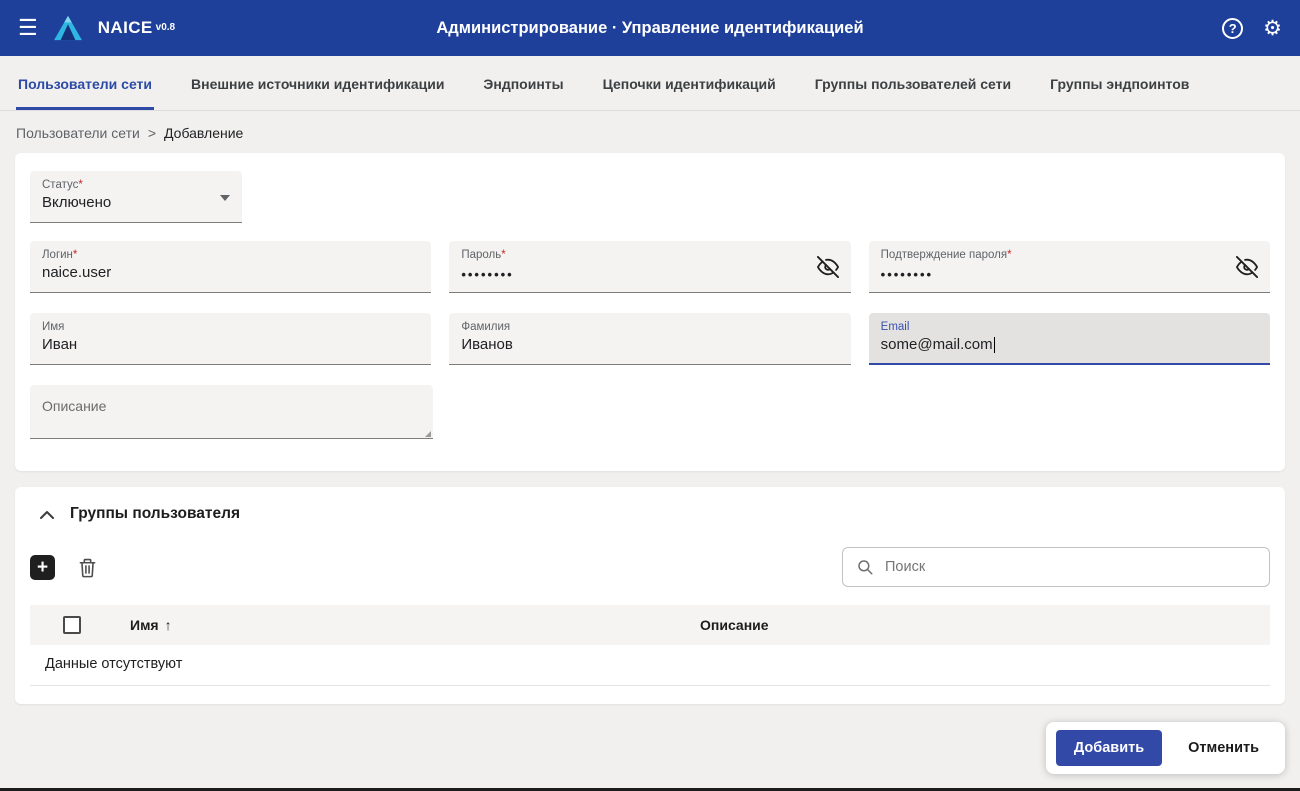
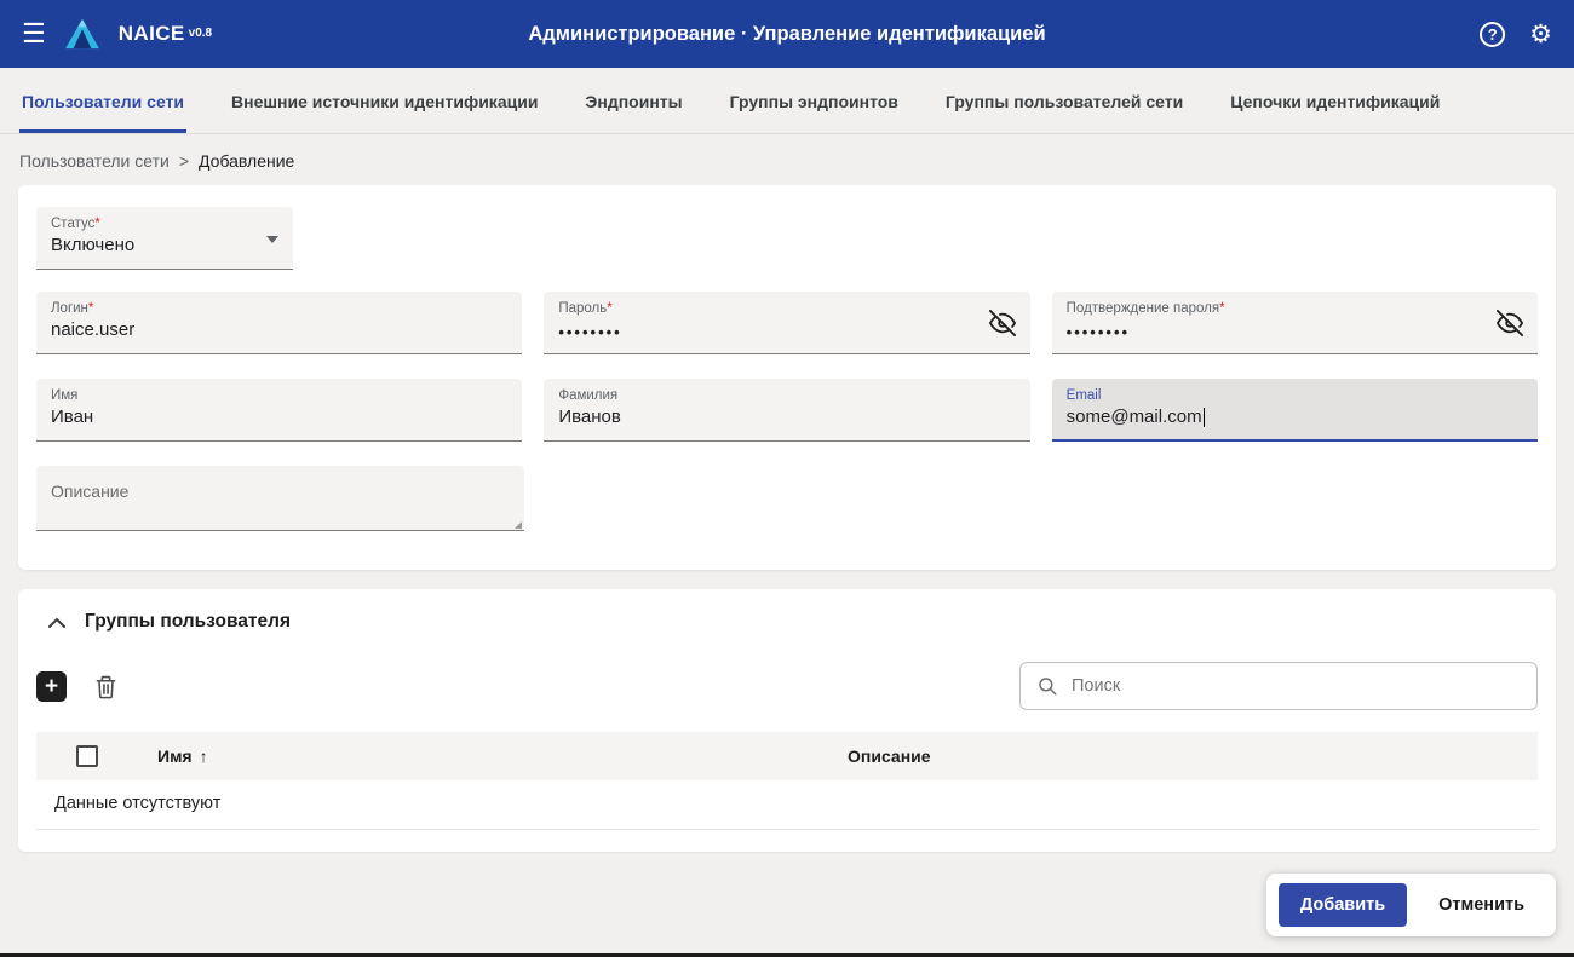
  ☰
  NAICE v0.8
  Администрирование · Управление идентификацией
  ?
  ⚙
  Пользователи сети
  Внешние источники идентификации
  Эндпоинты
- Цепочки идентификаций
+ Группы эндпоинтов
  Группы пользователей сети
- Группы эндпоинтов
+ Цепочки идентификаций
  Пользователи сети
  >
  Добавление
  Статус*
  Включено
  Логин*
  naice.user
  Пароль*
  ••••••••
  Подтверждение пароля*
  ••••••••
  Имя
  Иван
  Фамилия
  Иванов
  Email
  some@mail.com
  Описание
  Группы пользователя
  +
  Поиск
  Имя
  ↑
  Описание
  Данные отсутствуют
  Добавить
  Отменить
